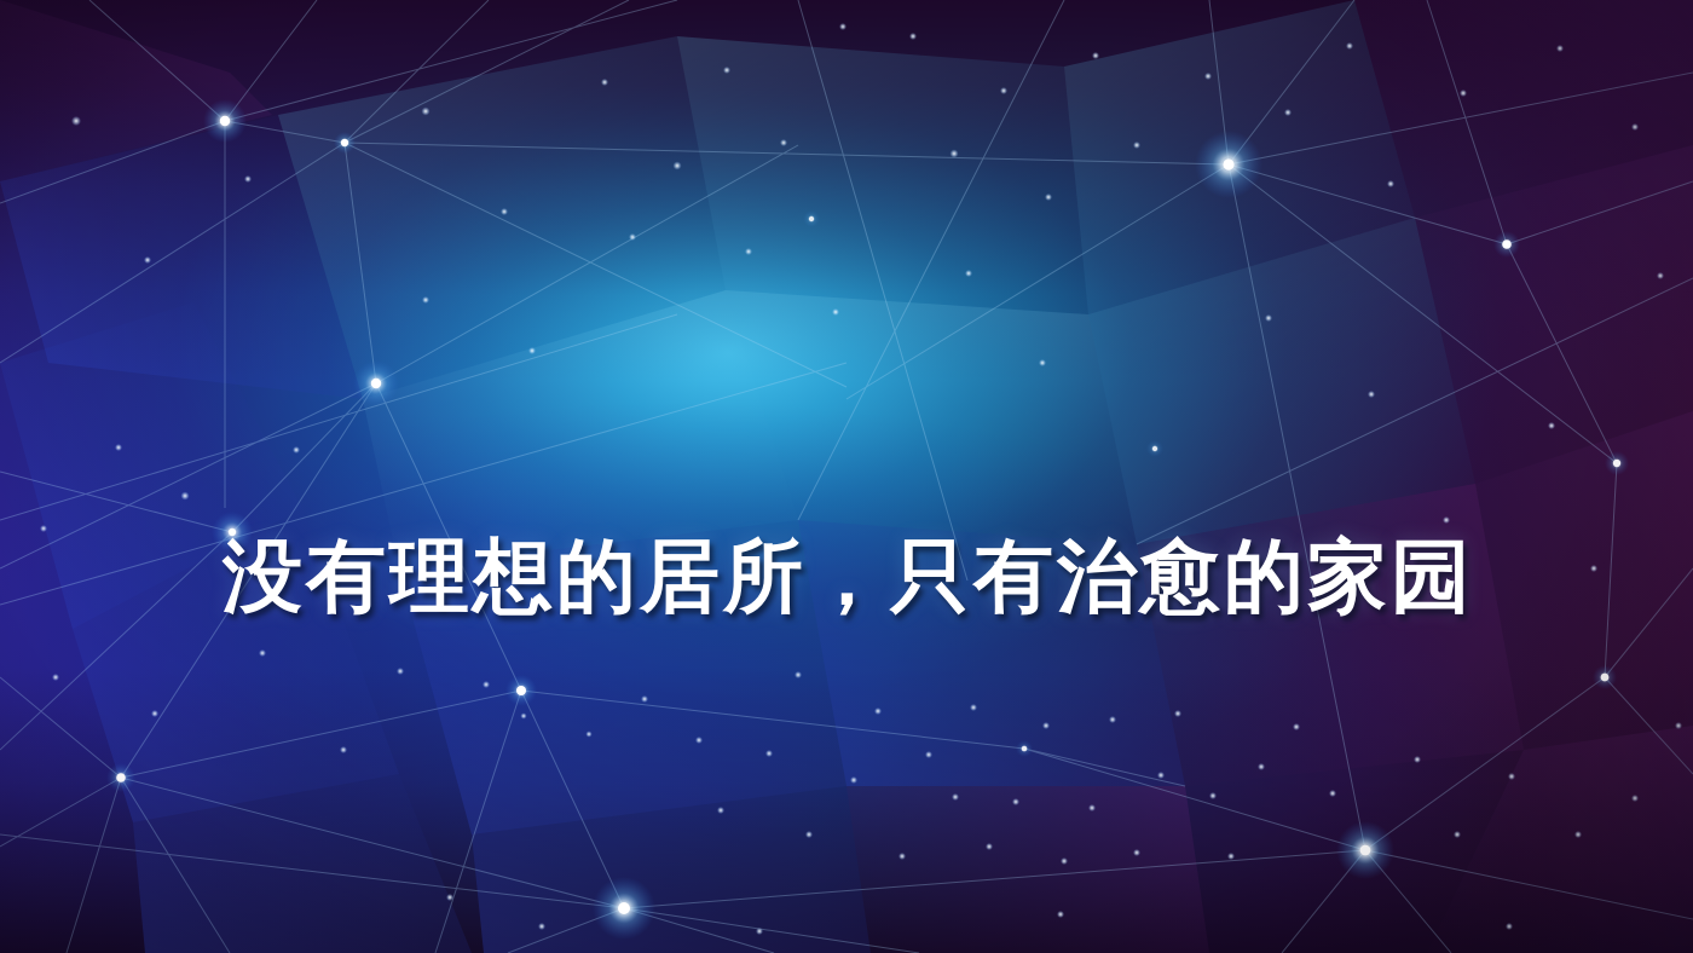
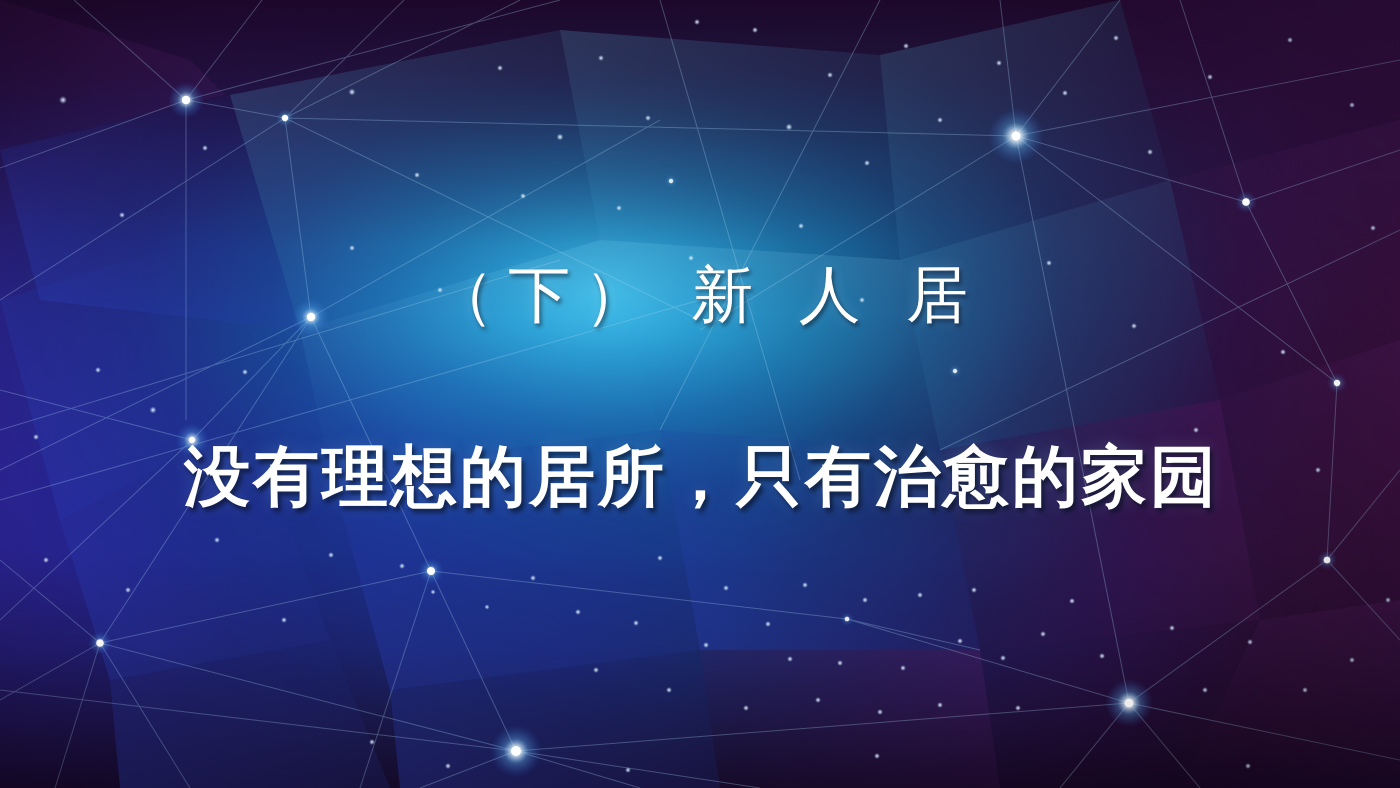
+ （下） 新 人 居
  没有理想的居所，只有治愈的家园
